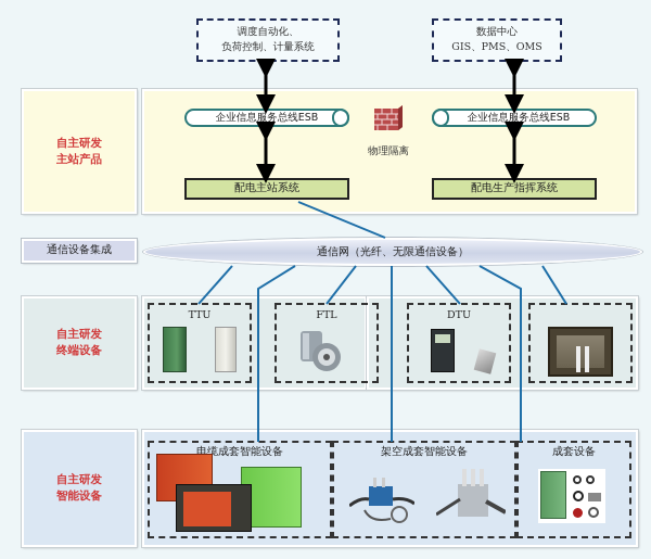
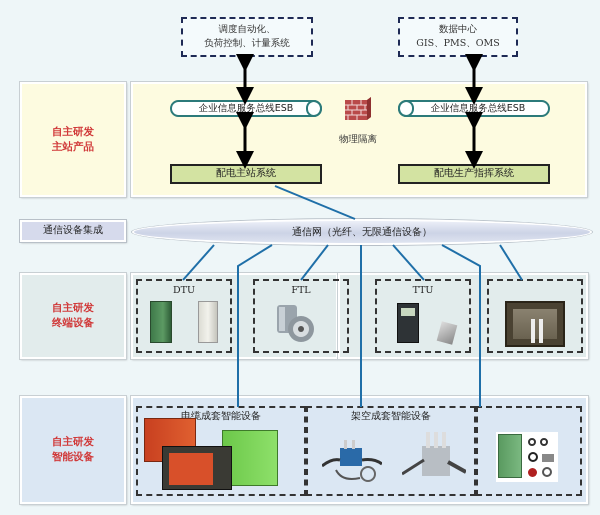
  调度自动化、
  负荷控制、计量系统
  数据中心
  GIS、PMS、OMS
  自主研发
  主站产品
  企业信息服务总线ESB
  企业信息服务总线ESB
  物理隔离
  配电主站系统
  配电生产指挥系统
  通信设备集成
  通信网（光纤、无限通信设备）
  自主研发
  终端设备
- TTU
+ DTU
  FTL
- DTU
+ TTU
  自主研发
  智能设备
  电缆成套智能设备
  架空成套智能设备
- 成套设备
